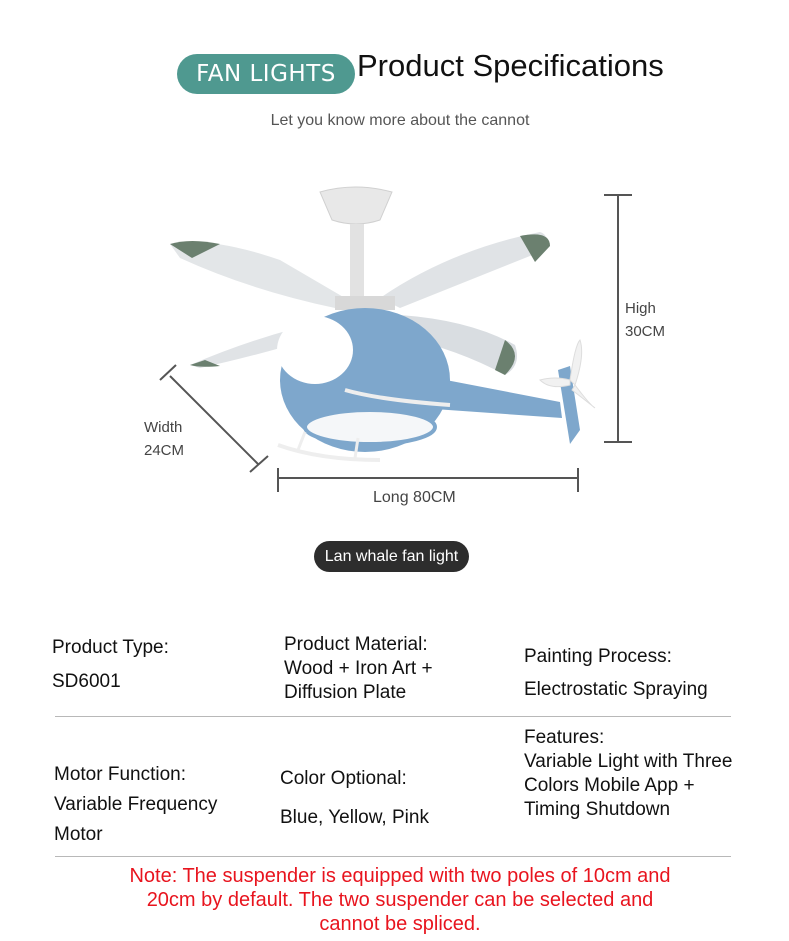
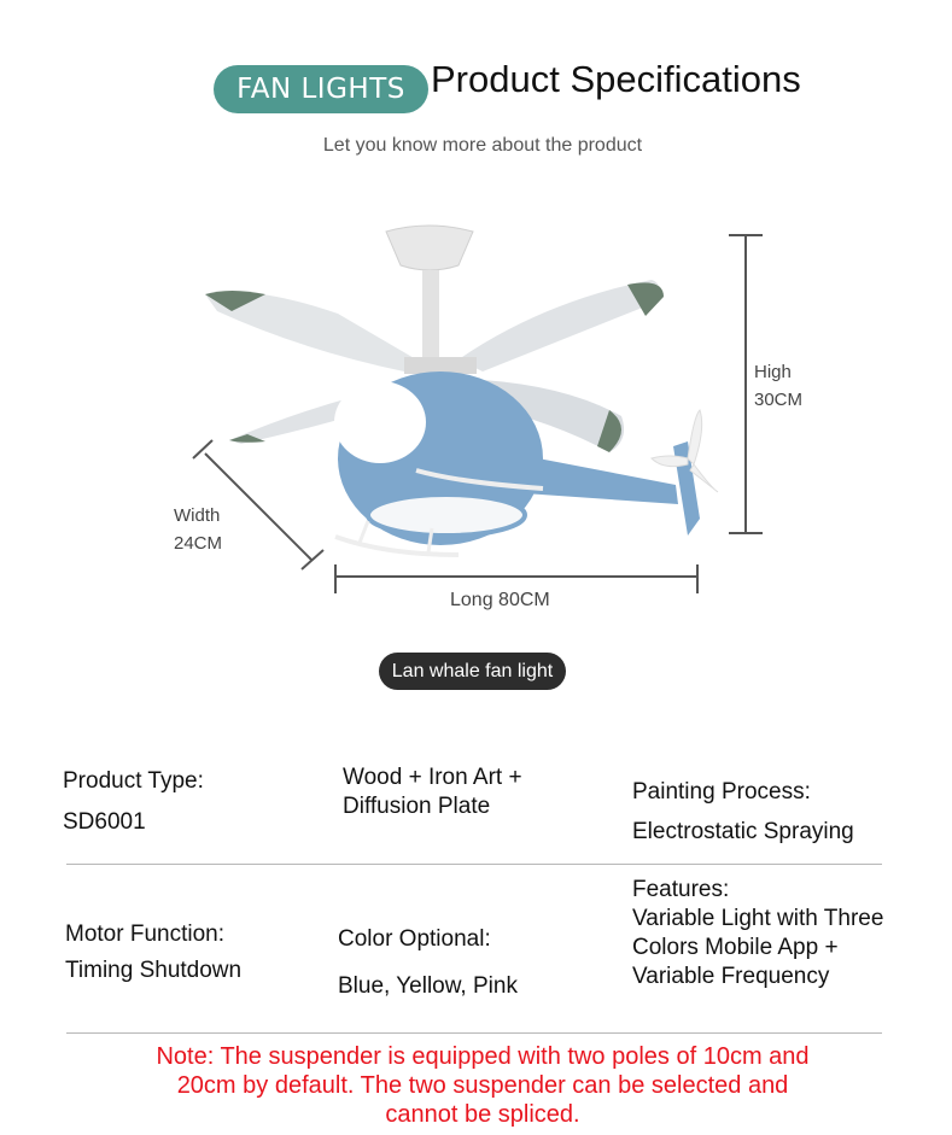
  FAN LIGHTS
  Product Specifications
- Let you know more about the cannot
+ Let you know more about the product
  High
  30CM
  Width
  24CM
  Long 80CM
  Lan whale fan light
  Product Type:
  SD6001
- Product Material:
  Wood + Iron Art +
  Diffusion Plate
  Painting Process:
  Electrostatic Spraying
  Motor Function:
- Variable Frequency
+ Timing Shutdown
- Motor
  Color Optional:
  Blue, Yellow, Pink
  Features:
  Variable Light with Three
  Colors Mobile App +
- Timing Shutdown
+ Variable Frequency
  Note: The suspender is equipped with two poles of 10cm and
  20cm by default. The two suspender can be selected and
  cannot be spliced.
